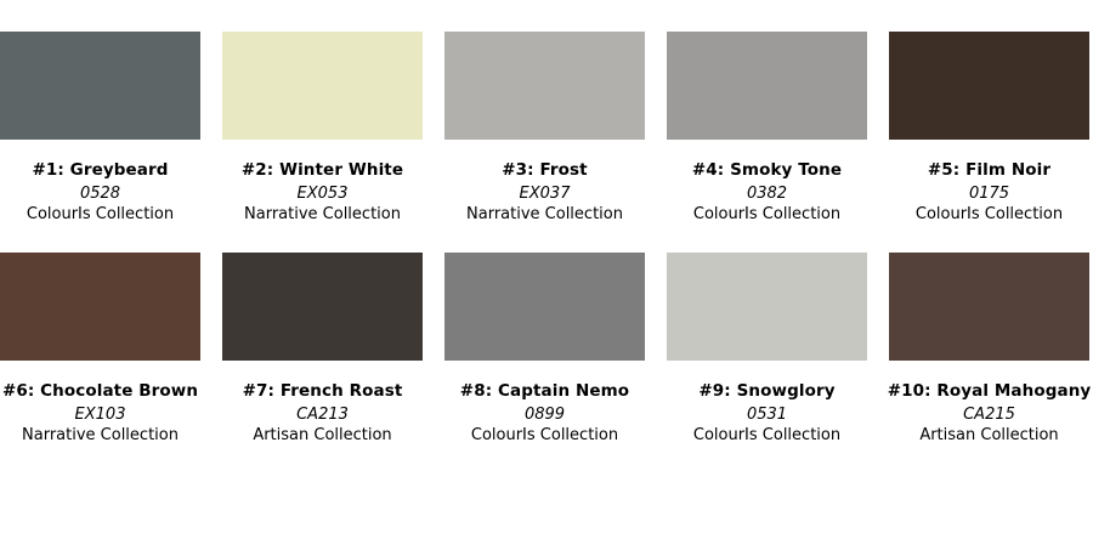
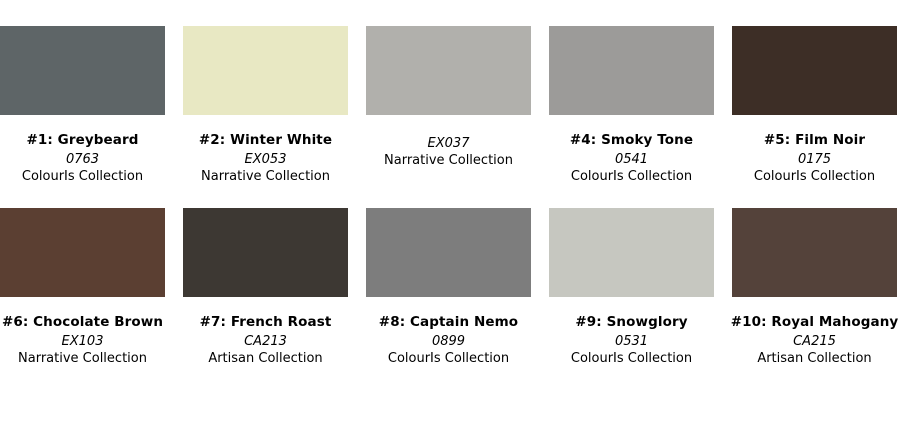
  #1: Greybeard
- 0528
+ 0763
  ColourIs Collection
  #2: Winter White
  EX053
  Narrative Collection
- #3: Frost
  EX037
  Narrative Collection
  #4: Smoky Tone
- 0382
+ 0541
  ColourIs Collection
  #5: Film Noir
  0175
  ColourIs Collection
  #6: Chocolate Brown
  EX103
  Narrative Collection
  #7: French Roast
  CA213
  Artisan Collection
  #8: Captain Nemo
  0899
  ColourIs Collection
  #9: Snowglory
  0531
  ColourIs Collection
  #10: Royal Mahogany
  CA215
  Artisan Collection
